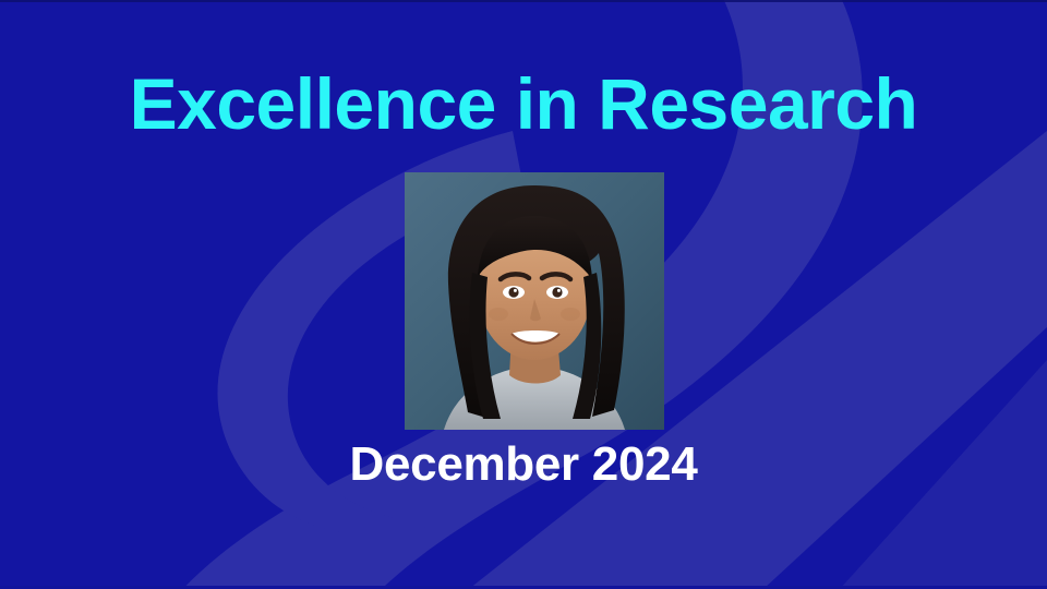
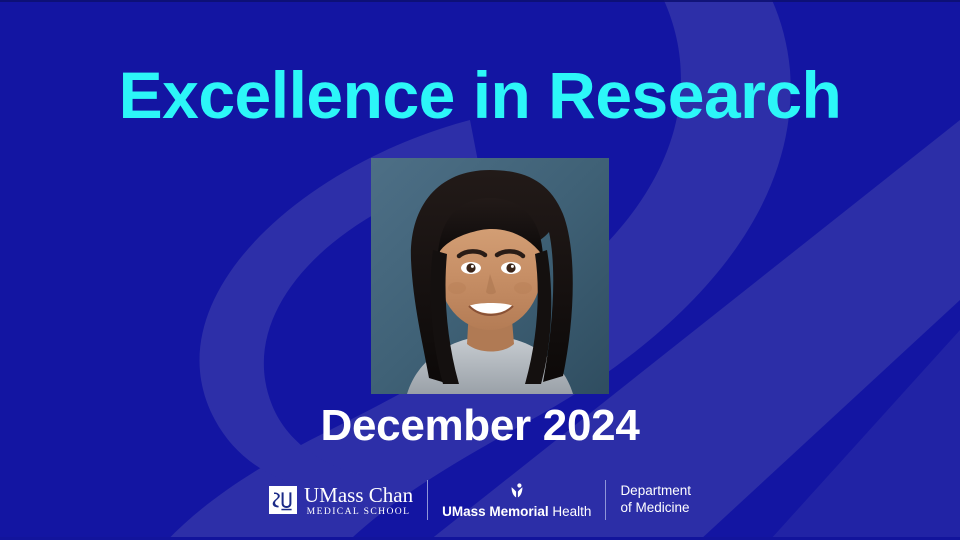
  Excellence in Research
  December 2024
+ UMass Chan
+ MEDICAL SCHOOL
+ UMass Memorial Health
+ Department
+ of Medicine
